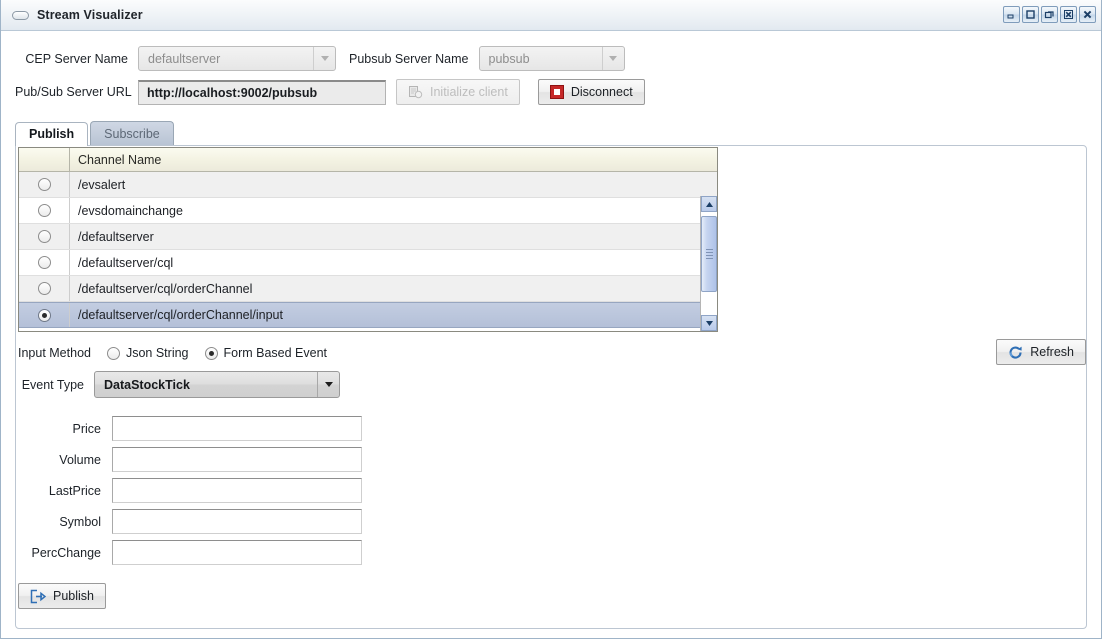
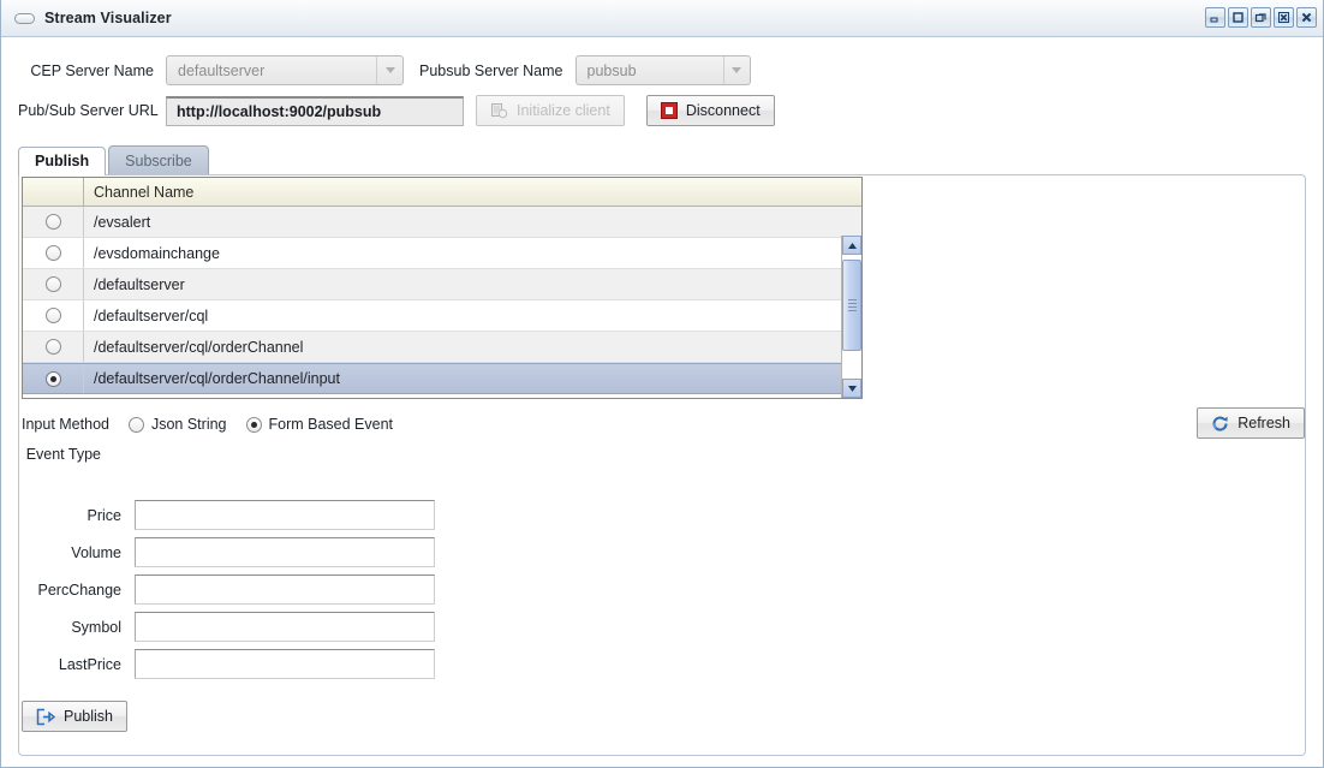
  Stream Visualizer
  CEP Server Name
  defaultserver
  Pubsub Server Name
  pubsub
  Pub/Sub Server URL
  http://localhost:9002/pubsub
  Initialize client
  Disconnect
  Publish
  Subscribe
  Channel Name
  /evsalert
  /evsdomainchange
  /defaultserver
  /defaultserver/cql
  /defaultserver/cql/orderChannel
  /defaultserver/cql/orderChannel/input
  Input Method
  Json String
  Form Based Event
  Refresh
  Event Type
- DataStockTick
  Price
  Volume
- LastPrice
+ PercChange
  Symbol
- PercChange
+ LastPrice
  Publish
